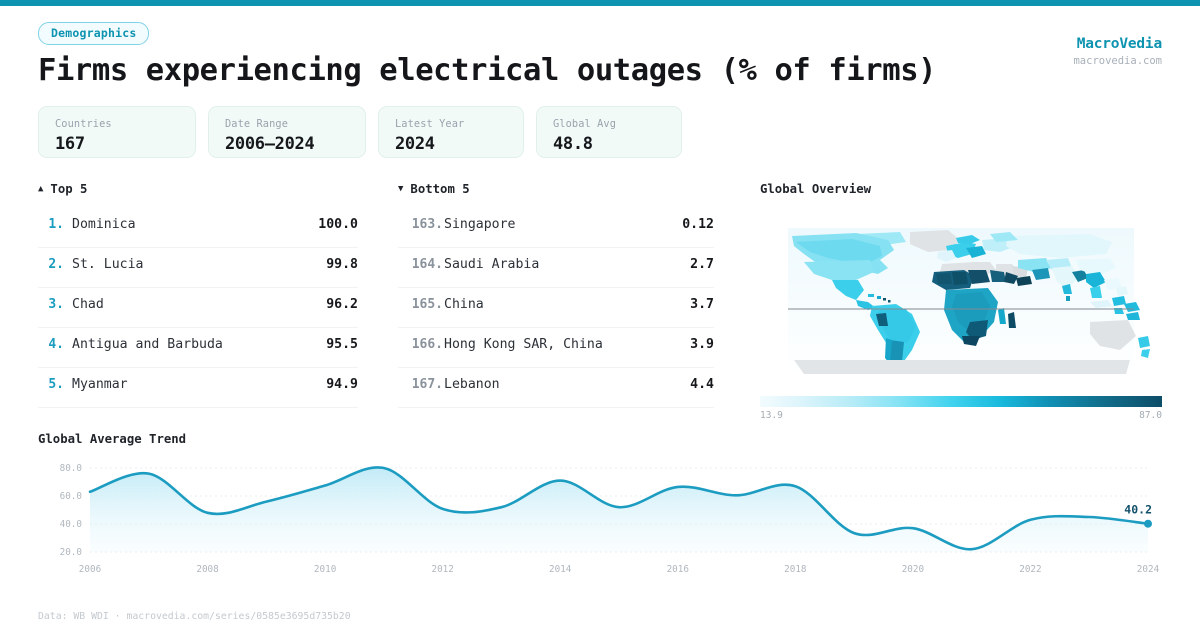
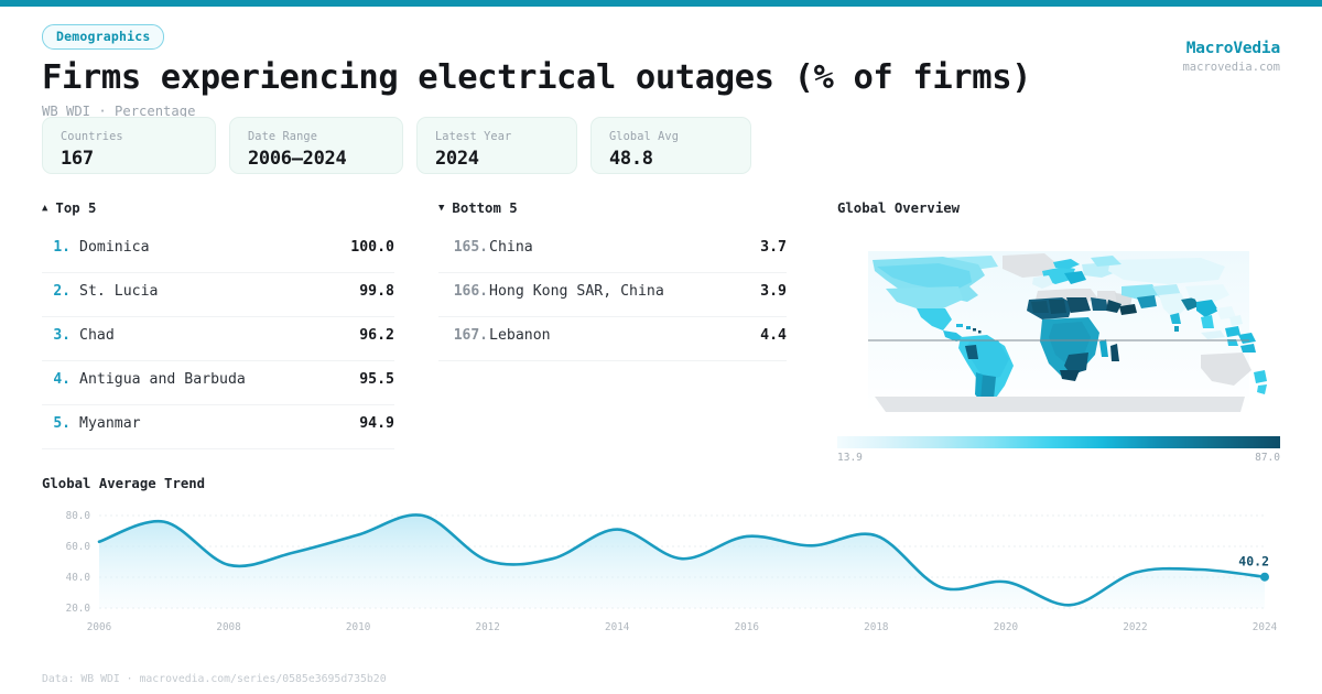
  Demographics
  Firms experiencing electrical outages (% of firms)
+ WB WDI · Percentage
  MacroVedia
  macrovedia.com
  Countries
  167
  Date Range
  2006–2024
  Latest Year
  2024
  Global Avg
  48.8
  ▲
  Top 5
  1.
  Dominica
  100.0
  2.
  St. Lucia
  99.8
  3.
  Chad
  96.2
  4.
  Antigua and Barbuda
  95.5
  5.
  Myanmar
  94.9
  ▼
  Bottom 5
- 163.
- Singapore
- 0.12
- 164.
- Saudi Arabia
- 2.7
  165.
  China
  3.7
  166.
  Hong Kong SAR, China
  3.9
  167.
  Lebanon
  4.4
  Global Overview
  13.9
  87.0
  Global Average Trend
  80.0
  60.0
  40.0
  20.0
  2006
  2008
  2010
  2012
  2014
  2016
  2018
  2020
  2022
  2024
  40.2
  Data: WB WDI · macrovedia.com/series/0585e3695d735b20
